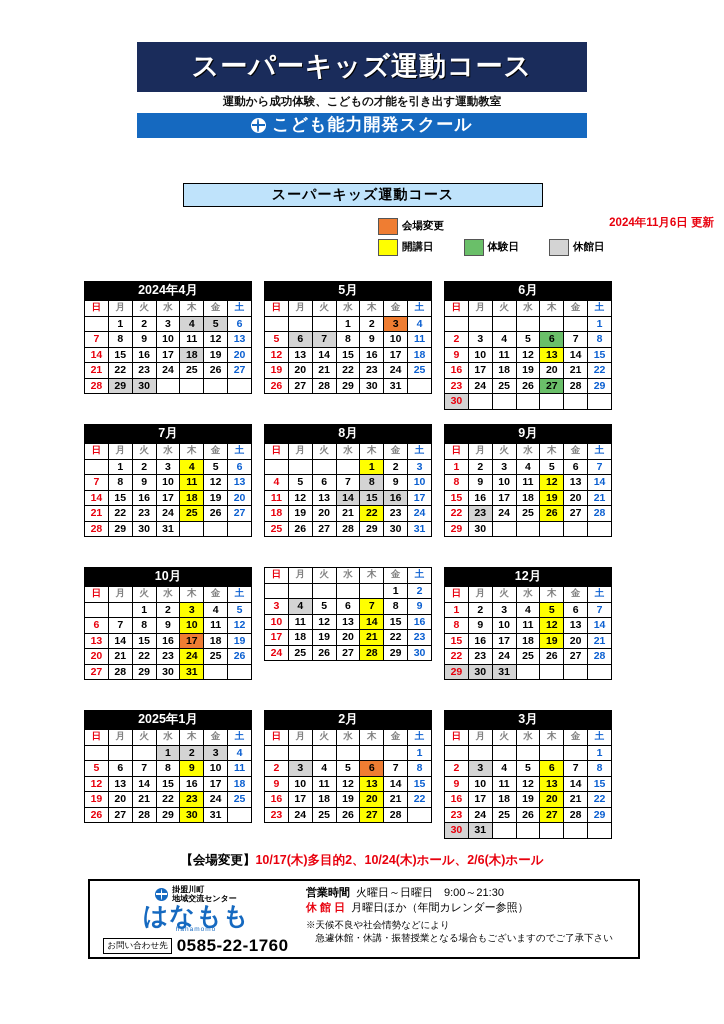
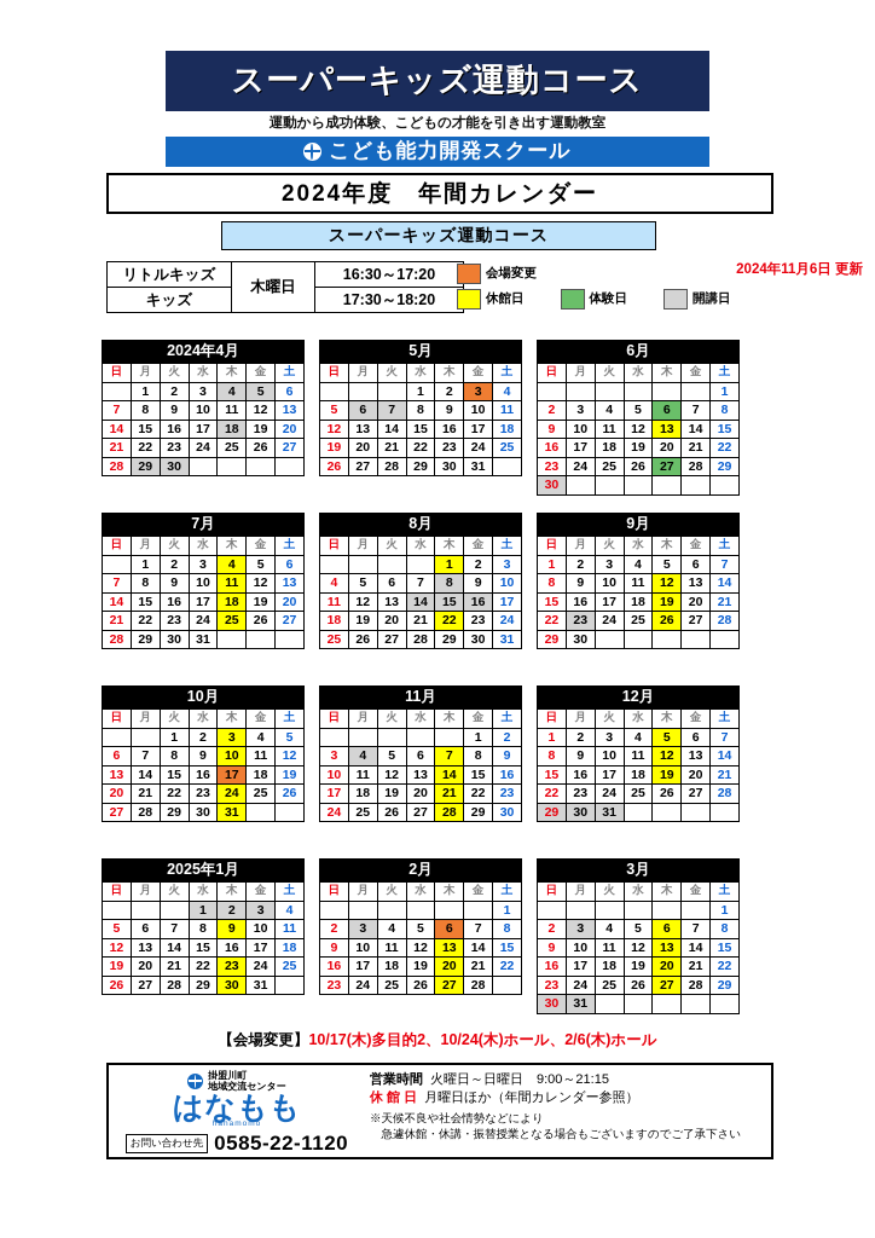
  スーパーキッズ運動コース
  運動から成功体験、こどもの才能を引き出す運動教室
  こども能力開発スクール
+ 2024年度 年間カレンダー
  スーパーキッズ運動コース
+ リトルキッズ	木曜日	16:30～17:20
+ キッズ	17:30～18:20
  会場変更
- 開講日
+ 休館日
  体験日
- 休館日
+ 開講日
  2024年11月6日 更新
  2024年4月
  日	月	火	水	木	金	土
  	1	2	3	4	5	6
  7	8	9	10	11	12	13
  14	15	16	17	18	19	20
  21	22	23	24	25	26	27
  28	29	30
  5月
  日	月	火	水	木	金	土
  			1	2	3	4
  5	6	7	8	9	10	11
  12	13	14	15	16	17	18
  19	20	21	22	23	24	25
  26	27	28	29	30	31
  6月
  日	月	火	水	木	金	土
  						1
  2	3	4	5	6	7	8
  9	10	11	12	13	14	15
  16	17	18	19	20	21	22
  23	24	25	26	27	28	29
  30
  7月
  日	月	火	水	木	金	土
  	1	2	3	4	5	6
  7	8	9	10	11	12	13
  14	15	16	17	18	19	20
  21	22	23	24	25	26	27
  28	29	30	31
  8月
  日	月	火	水	木	金	土
  				1	2	3
  4	5	6	7	8	9	10
  11	12	13	14	15	16	17
  18	19	20	21	22	23	24
  25	26	27	28	29	30	31
  9月
  日	月	火	水	木	金	土
  1	2	3	4	5	6	7
  8	9	10	11	12	13	14
  15	16	17	18	19	20	21
  22	23	24	25	26	27	28
  29	30
  10月
  日	月	火	水	木	金	土
  		1	2	3	4	5
  6	7	8	9	10	11	12
  13	14	15	16	17	18	19
  20	21	22	23	24	25	26
  27	28	29	30	31
+ 11月
  日	月	火	水	木	金	土
  					1	2
  3	4	5	6	7	8	9
  10	11	12	13	14	15	16
  17	18	19	20	21	22	23
  24	25	26	27	28	29	30
  12月
  日	月	火	水	木	金	土
  1	2	3	4	5	6	7
  8	9	10	11	12	13	14
  15	16	17	18	19	20	21
  22	23	24	25	26	27	28
  29	30	31
  2025年1月
  日	月	火	水	木	金	土
  			1	2	3	4
  5	6	7	8	9	10	11
  12	13	14	15	16	17	18
  19	20	21	22	23	24	25
  26	27	28	29	30	31
  2月
  日	月	火	水	木	金	土
  						1
  2	3	4	5	6	7	8
  9	10	11	12	13	14	15
  16	17	18	19	20	21	22
  23	24	25	26	27	28
  3月
  日	月	火	水	木	金	土
  						1
  2	3	4	5	6	7	8
  9	10	11	12	13	14	15
  16	17	18	19	20	21	22
  23	24	25	26	27	28	29
  30	31
  【会場変更】10/17(木)多目的2、10/24(木)ホール、2/6(木)ホール
  掛盟川町
  地域交流センター
  はなもも
  お問い合わせ先
- 0585-22-1760
+ 0585-22-1120
  営業時間
- 火曜日～日曜日 9:00～21:30
+ 火曜日～日曜日 9:00～21:15
  休 館 日
  月曜日ほか（年間カレンダー参照）
  ※天候不良や社会情勢などにより
  急遽休館・休講・振替授業となる場合もございますのでご了承下さい
